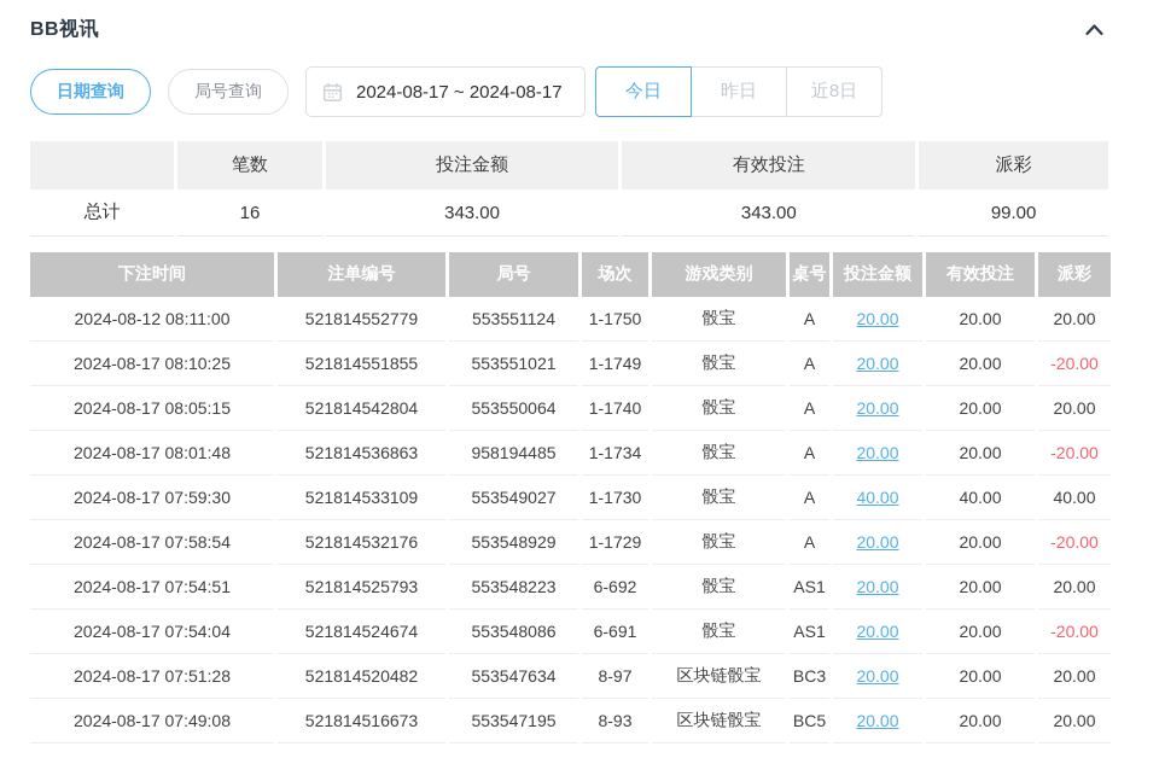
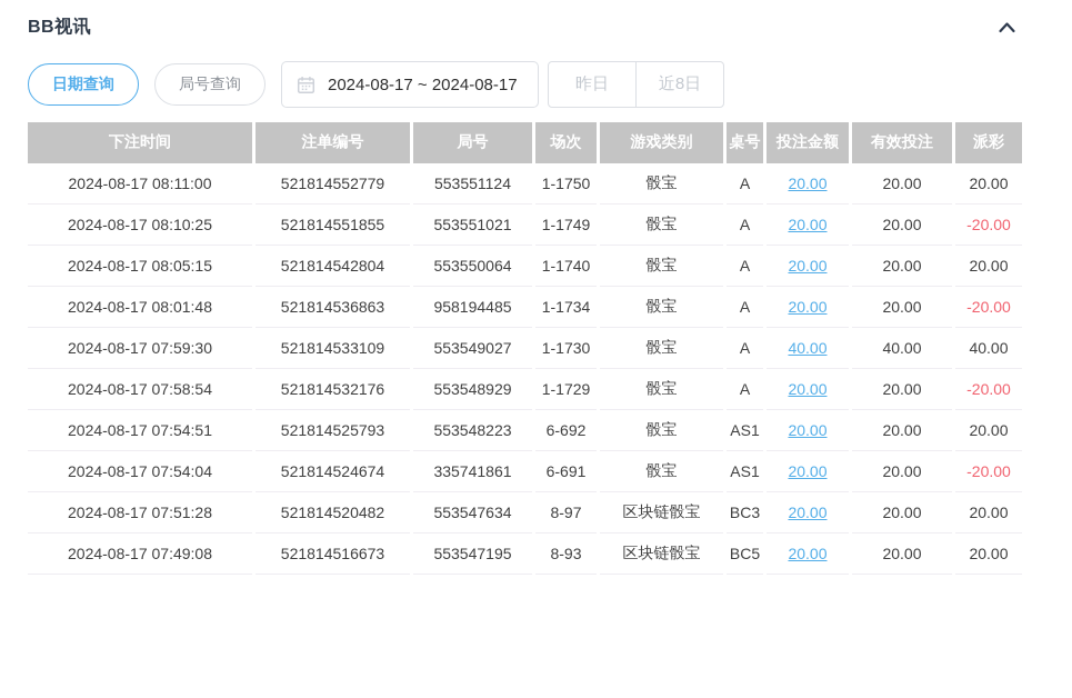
  BB视讯
  日期查询
  局号查询
  2024-08-17 ~ 2024-08-17
- 今日
  昨日
  近8日
- 	笔数	投注金额	有效投注	派彩
- 总计	16	343.00	343.00	99.00
  下注时间	注单编号	局号	场次	游戏类别	桌号	投注金额	有效投注	派彩
- 2024-08-12 08:11:00	521814552779	553551124	1-1750	骰宝	A	20.00	20.00	20.00
+ 2024-08-17 08:11:00	521814552779	553551124	1-1750	骰宝	A	20.00	20.00	20.00
  2024-08-17 08:10:25	521814551855	553551021	1-1749	骰宝	A	20.00	20.00	-20.00
  2024-08-17 08:05:15	521814542804	553550064	1-1740	骰宝	A	20.00	20.00	20.00
  2024-08-17 08:01:48	521814536863	958194485	1-1734	骰宝	A	20.00	20.00	-20.00
  2024-08-17 07:59:30	521814533109	553549027	1-1730	骰宝	A	40.00	40.00	40.00
  2024-08-17 07:58:54	521814532176	553548929	1-1729	骰宝	A	20.00	20.00	-20.00
  2024-08-17 07:54:51	521814525793	553548223	6-692	骰宝	AS1	20.00	20.00	20.00
- 2024-08-17 07:54:04	521814524674	553548086	6-691	骰宝	AS1	20.00	20.00	-20.00
+ 2024-08-17 07:54:04	521814524674	335741861	6-691	骰宝	AS1	20.00	20.00	-20.00
  2024-08-17 07:51:28	521814520482	553547634	8-97	区块链骰宝	BC3	20.00	20.00	20.00
  2024-08-17 07:49:08	521814516673	553547195	8-93	区块链骰宝	BC5	20.00	20.00	20.00
